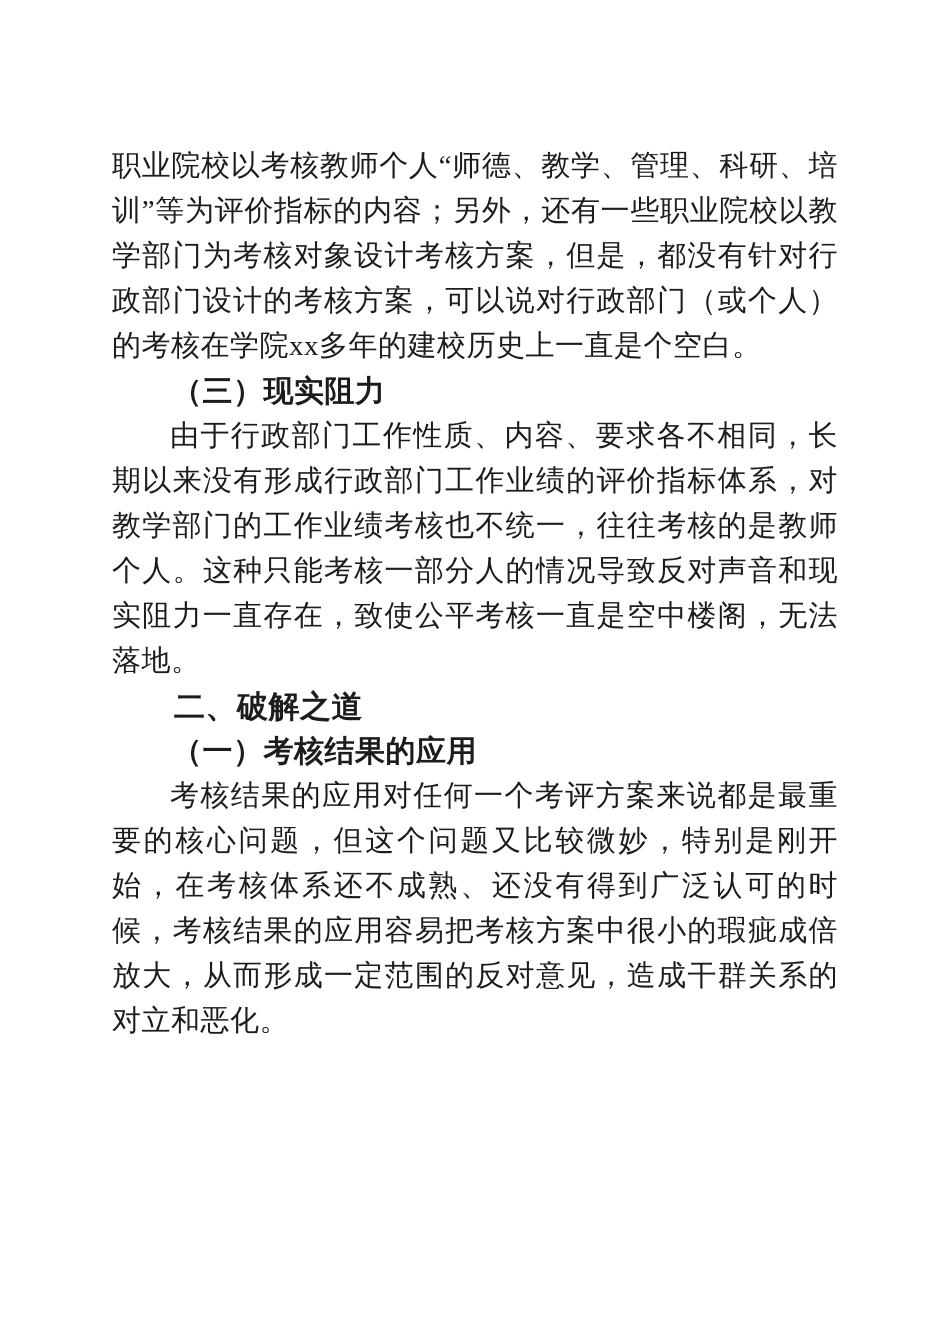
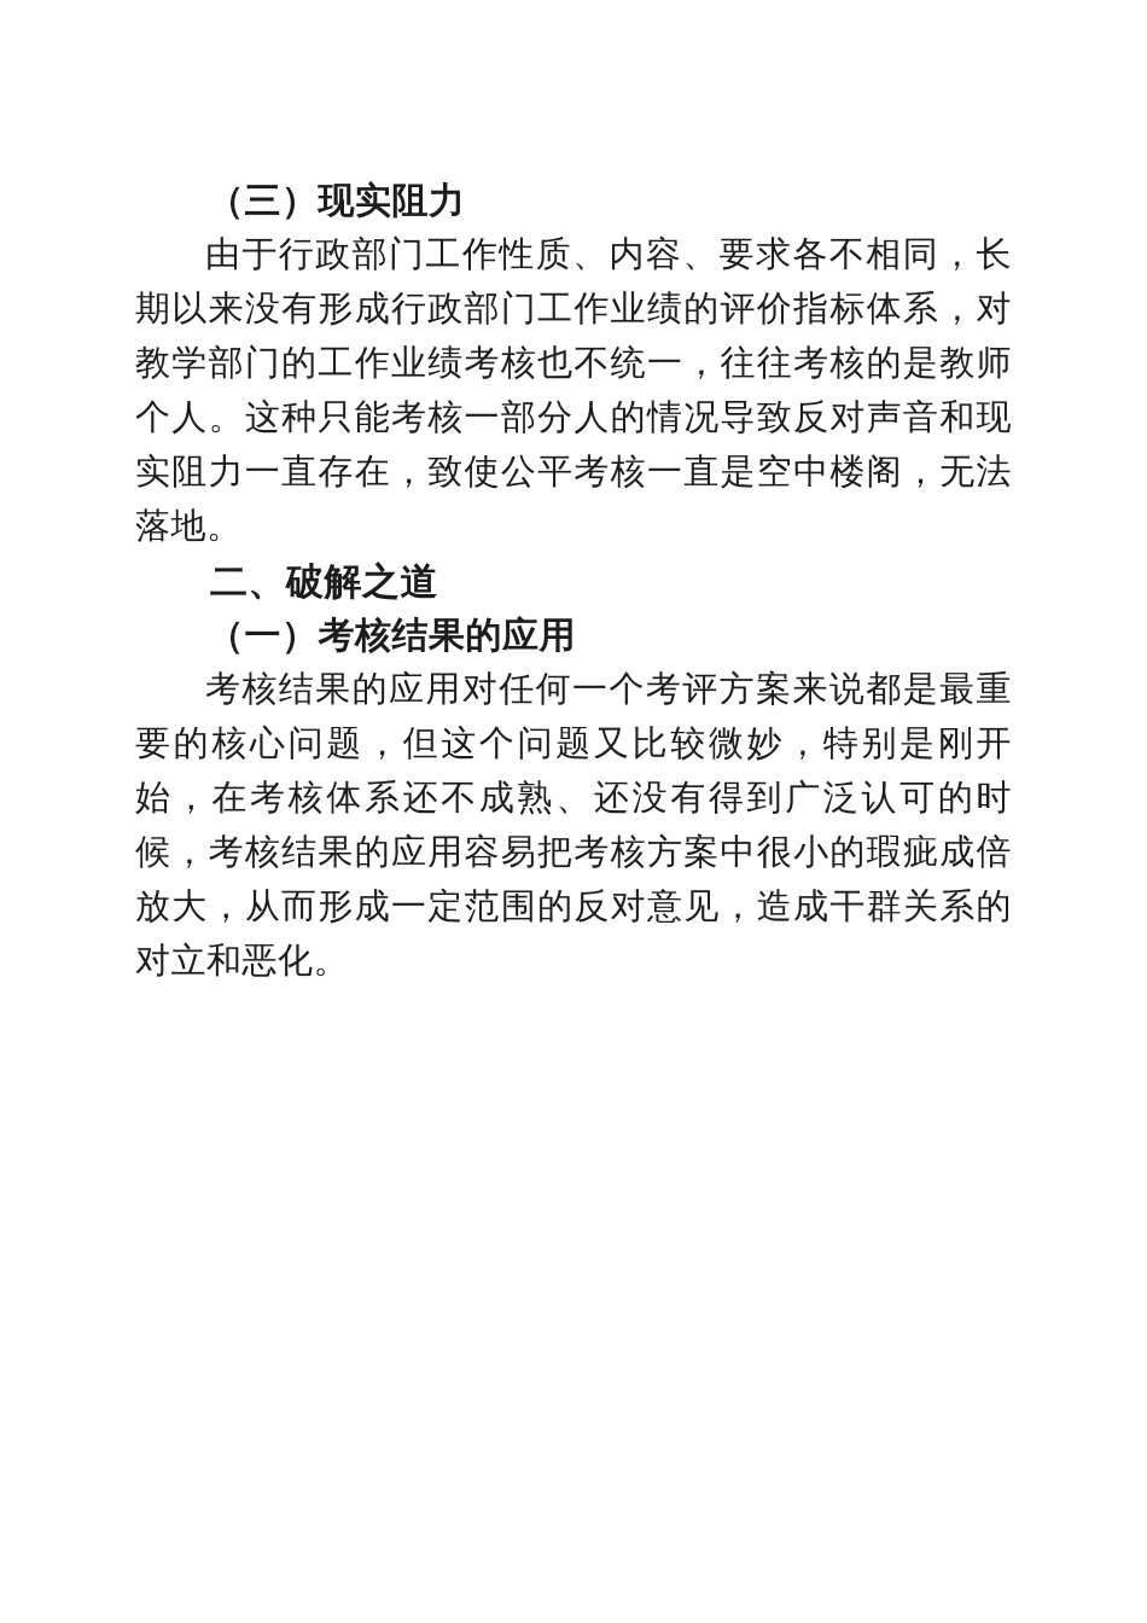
- 职业院校以考核教师个人“师德、教学、管理、科研、培训”等为评价指标的内容；另外，还有一些职业院校以教学部门为考核对象设计考核方案，但是，都没有针对行政部门设计的考核方案，可以说对行政部门（或个人）的考核在学院xx多年的建校历史上一直是个空白。
  （三）现实阻力
  由于行政部门工作性质、内容、要求各不相同，长期以来没有形成行政部门工作业绩的评价指标体系，对教学部门的工作业绩考核也不统一，往往考核的是教师个人。这种只能考核一部分人的情况导致反对声音和现实阻力一直存在，致使公平考核一直是空中楼阁，无法落地。
  二、破解之道
  （一）考核结果的应用
  考核结果的应用对任何一个考评方案来说都是最重要的核心问题，但这个问题又比较微妙，特别是刚开始，在考核体系还不成熟、还没有得到广泛认可的时候，考核结果的应用容易把考核方案中很小的瑕疵成倍放大，从而形成一定范围的反对意见，造成干群关系的对立和恶化。
